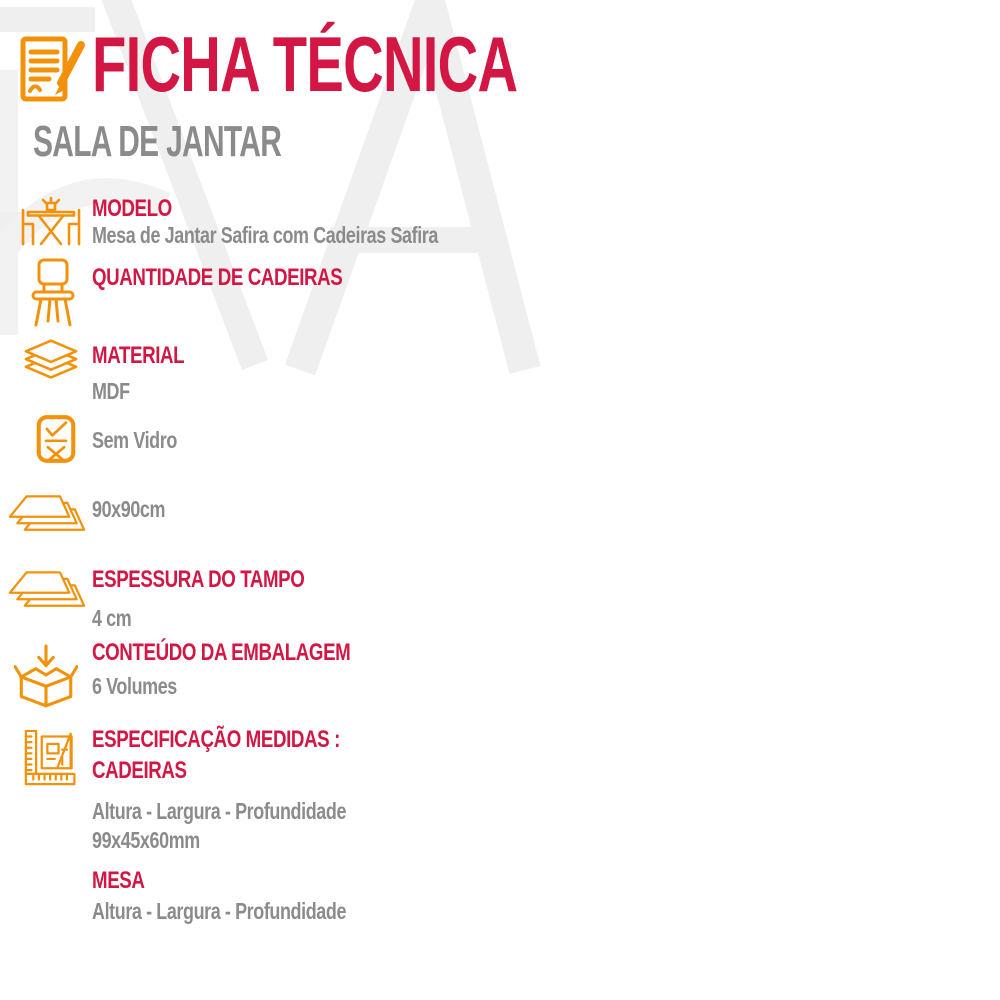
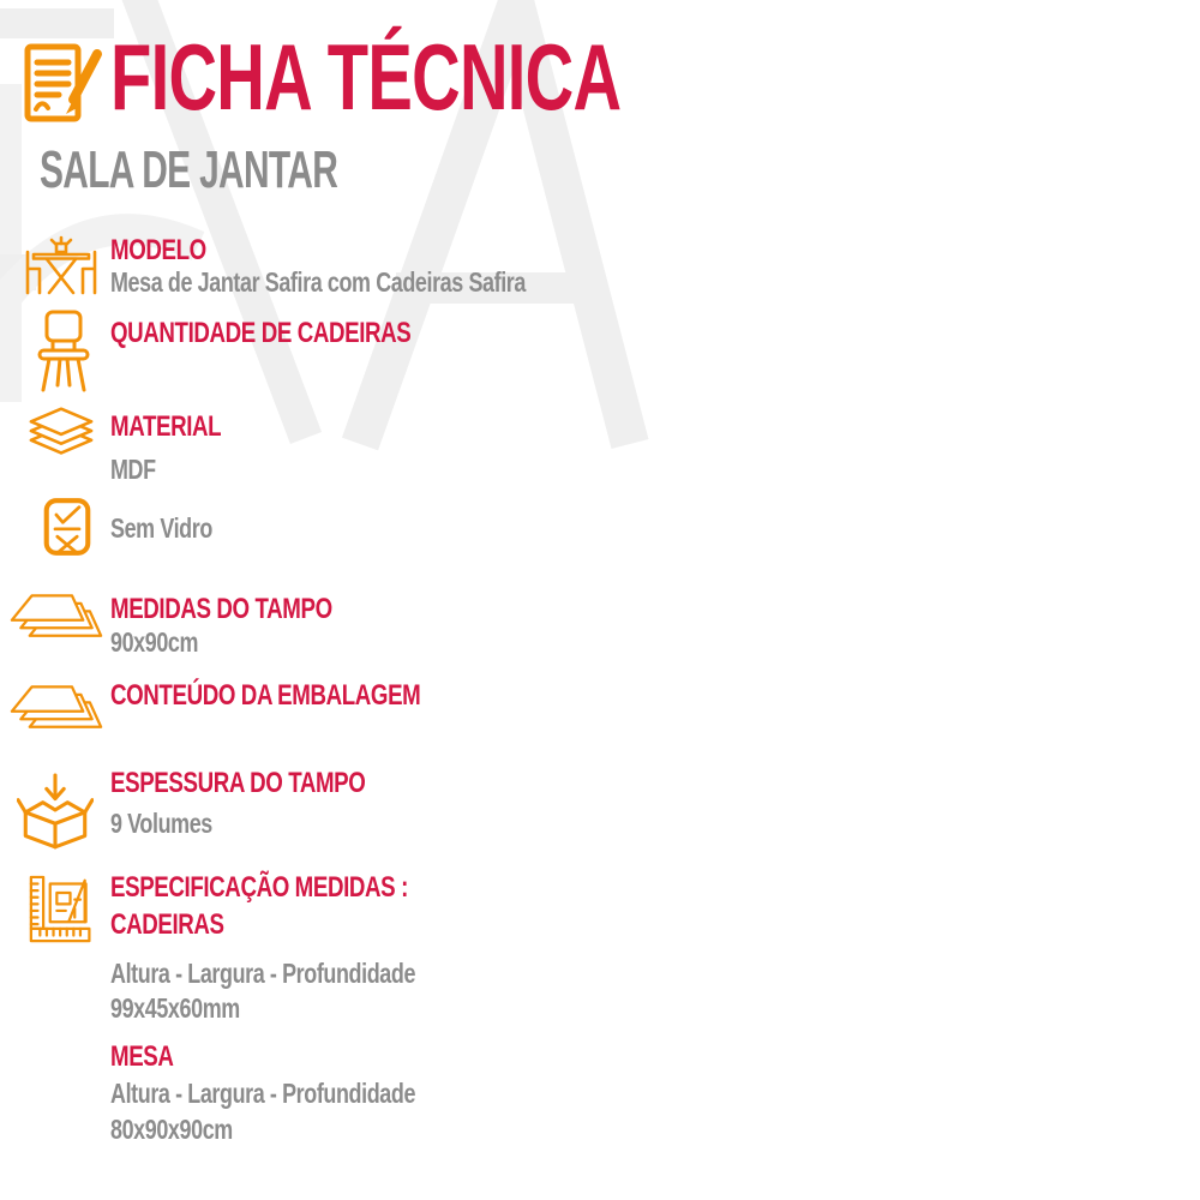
  FICHA TÉCNICA
  SALA DE JANTAR
  MODELO
  Mesa de Jantar Safira com Cadeiras Safira
  QUANTIDADE DE CADEIRAS
  MATERIAL
  MDF
  Sem Vidro
+ MEDIDAS DO TAMPO
  90x90cm
- ESPESSURA DO TAMPO
+ CONTEÚDO DA EMBALAGEM
- 4 cm
- CONTEÚDO DA EMBALAGEM
+ ESPESSURA DO TAMPO
- 6 Volumes
+ 9 Volumes
  ESPECIFICAÇÃO MEDIDAS :
  CADEIRAS
  Altura - Largura - Profundidade
  99x45x60mm
  MESA
  Altura - Largura - Profundidade
+ 80x90x90cm
